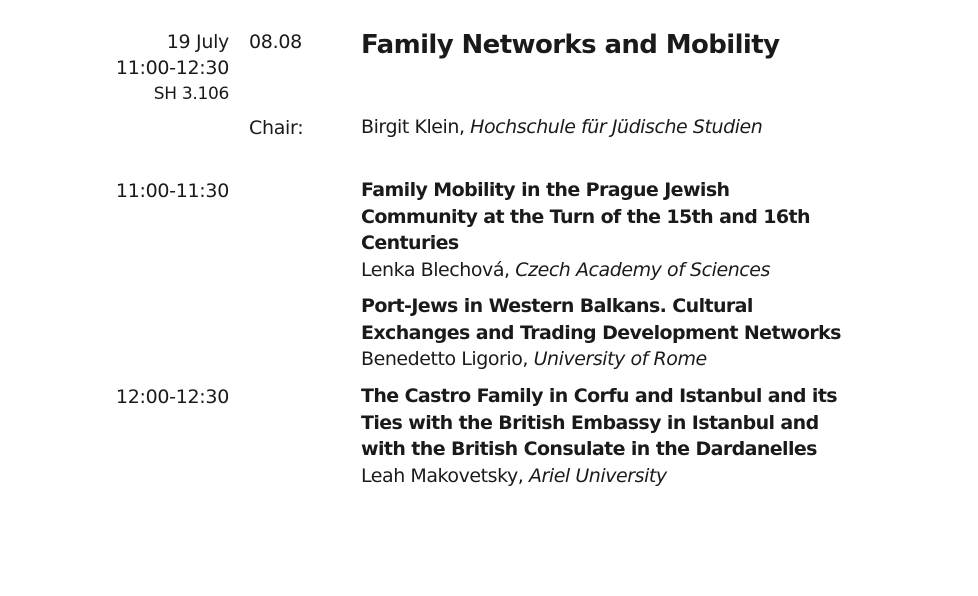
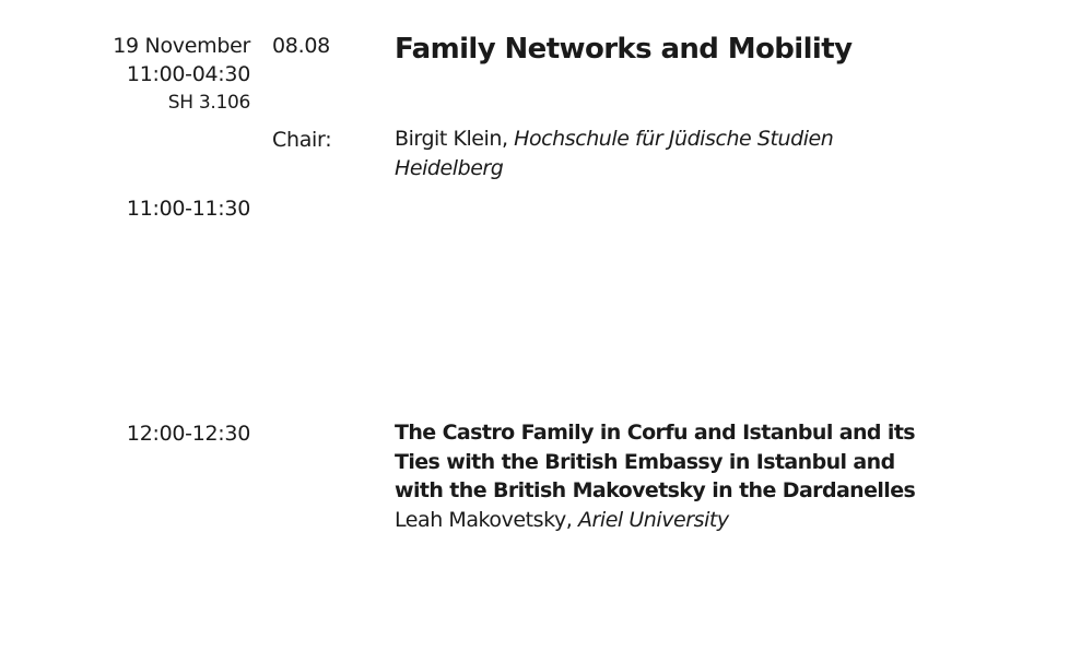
- 19 July
+ 19 November
- 11:00-12:30
+ 11:00-04:30
  SH 3.106
  08.08
  Family Networks and Mobility
  Chair:
  Birgit Klein, Hochschule für Jüdische Studien
+ Heidelberg
  11:00-11:30
- Family Mobility in the Prague Jewish
- Community at the Turn of the 15th and 16th
- Centuries
- Lenka Blechová, Czech Academy of Sciences
- Port-Jews in Western Balkans. Cultural
- Exchanges and Trading Development Networks
- Benedetto Ligorio, University of Rome
  12:00-12:30
  The Castro Family in Corfu and Istanbul and its
  Ties with the British Embassy in Istanbul and
- with the British Consulate in the Dardanelles
+ with the British Makovetsky in the Dardanelles
  Leah Makovetsky, Ariel University
